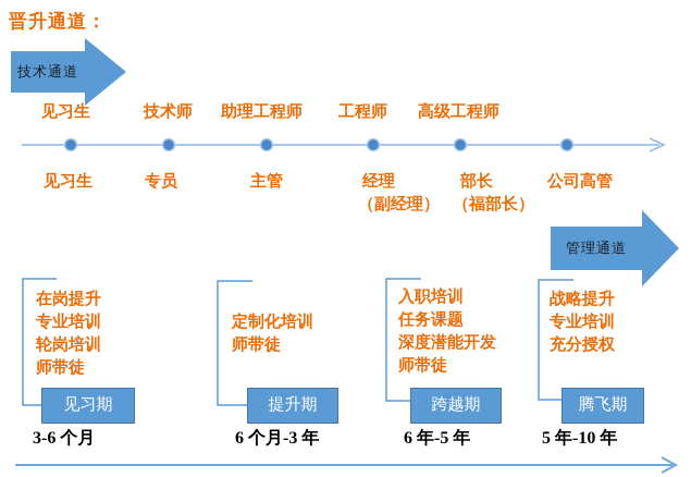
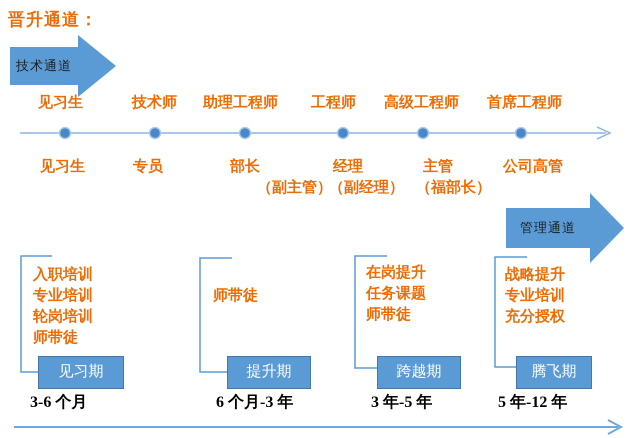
  晋升通道：
  技术通道
  管理通道
  见习生
  技术师
  助理工程师
  工程师
  高级工程师
+ 首席工程师
  见习生
  专员
- 主管
+ 部长
+ （副主管）
  经理
  （副经理）
- 部长
+ 主管
  （福部长）
  公司高管
- 在岗提升
+ 入职培训
  专业培训
  轮岗培训
  师带徒
  见习期
  3-6 个月
- 定制化培训
  师带徒
  提升期
  6 个月-3 年
- 入职培训
+ 在岗提升
  任务课题
- 深度潜能开发
  师带徒
  跨越期
- 6 年-5 年
+ 3 年-5 年
  战略提升
  专业培训
  充分授权
  腾飞期
- 5 年-10 年
+ 5 年-12 年
